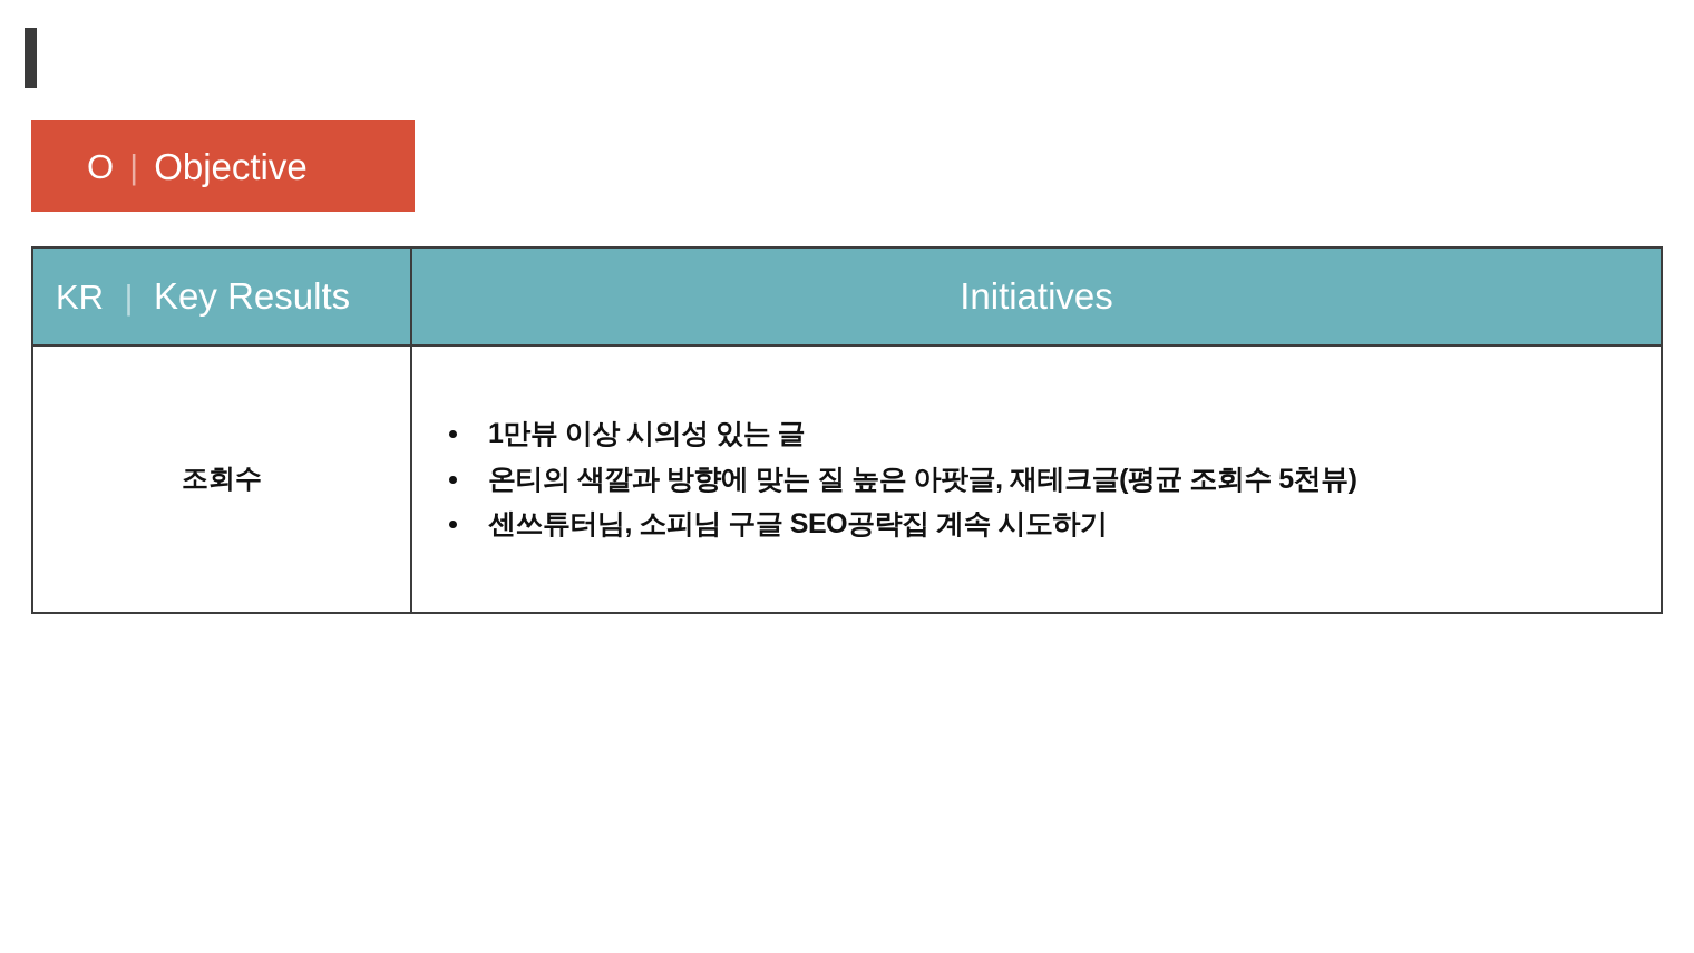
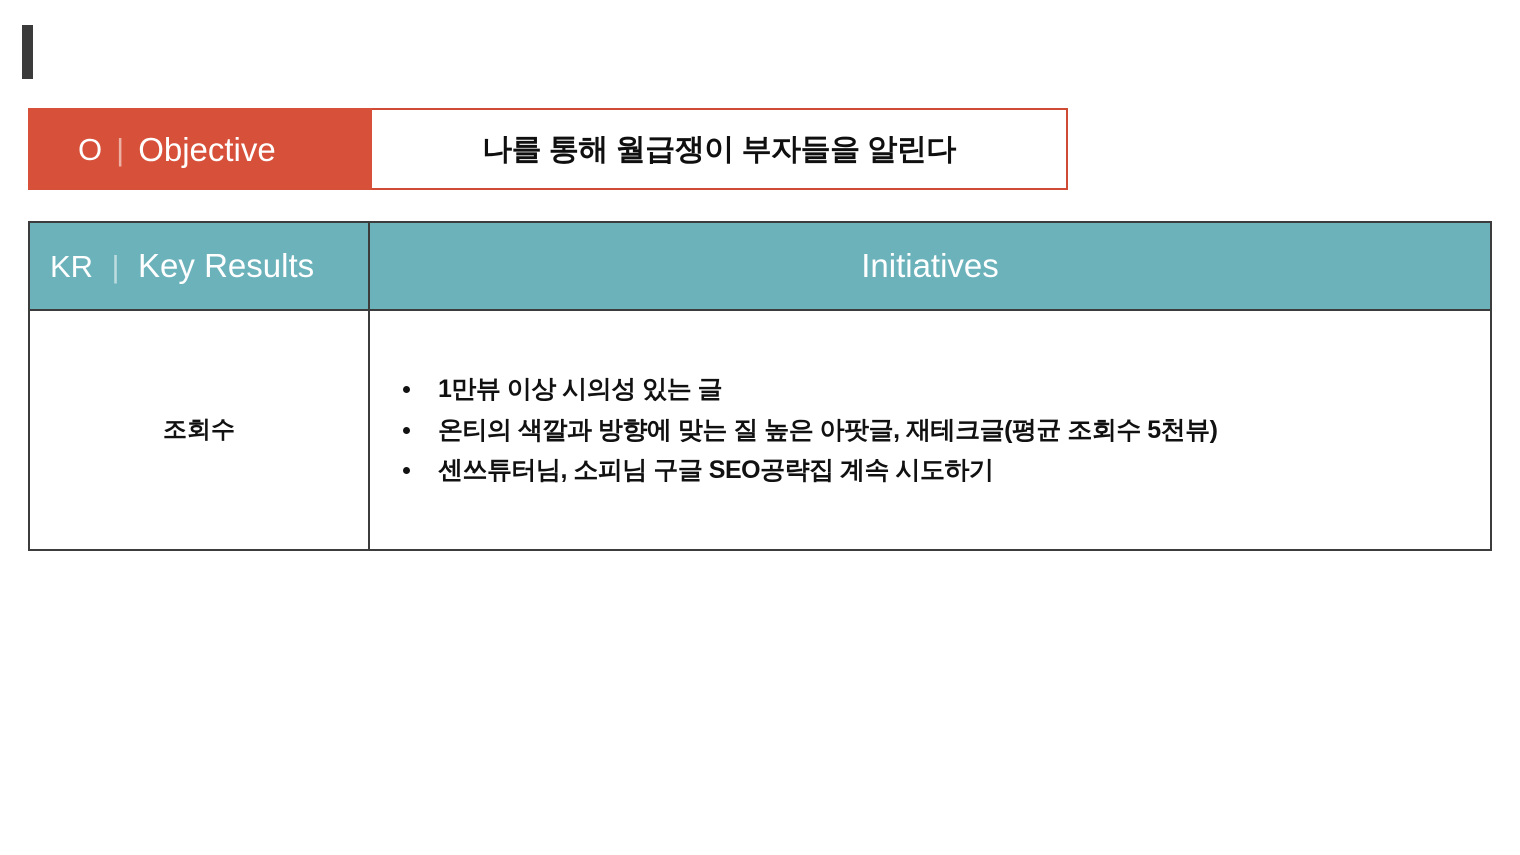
  O
  |
  Objective
+ 나를 통해 월급쟁이 부자들을 알린다
  KR | Key Results	Initiatives
  조회수	1만뷰 이상 시의성 있는 글 온티의 색깔과 방향에 맞는 질 높은 아팟글, 재테크글(평균 조회수 5천뷰) 센쓰튜터님, 소피님 구글 SEO공략집 계속 시도하기
